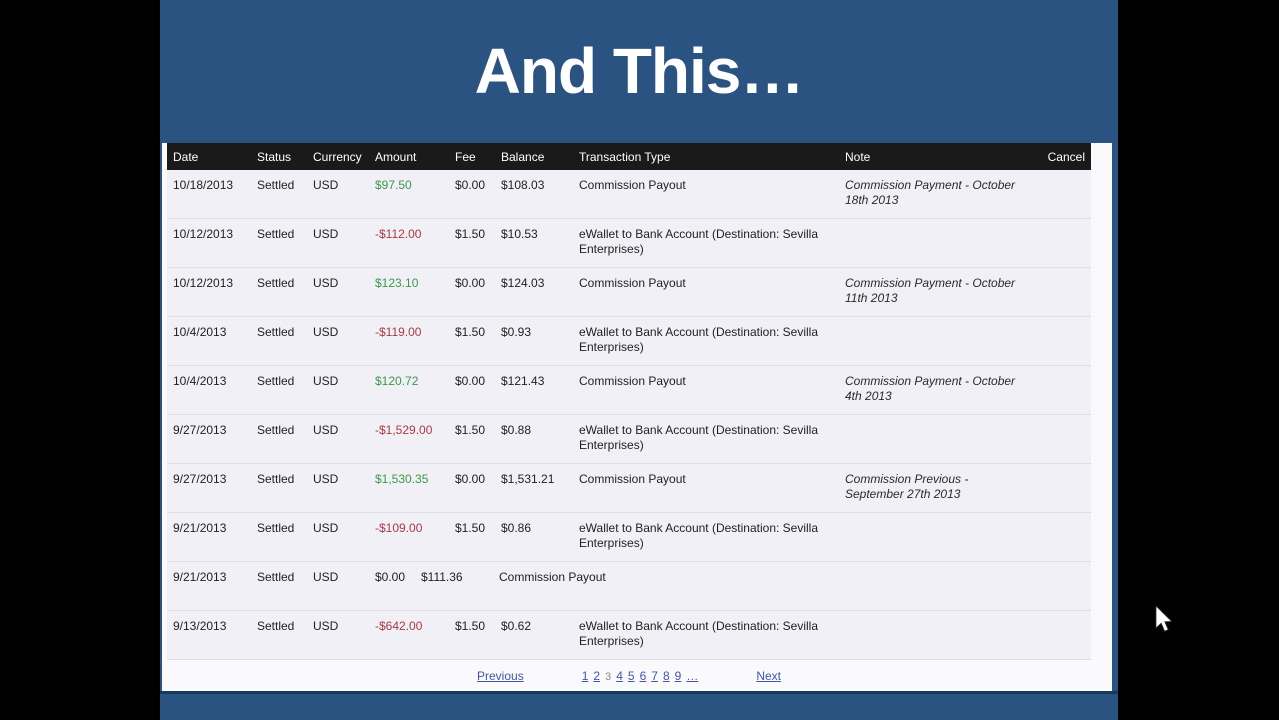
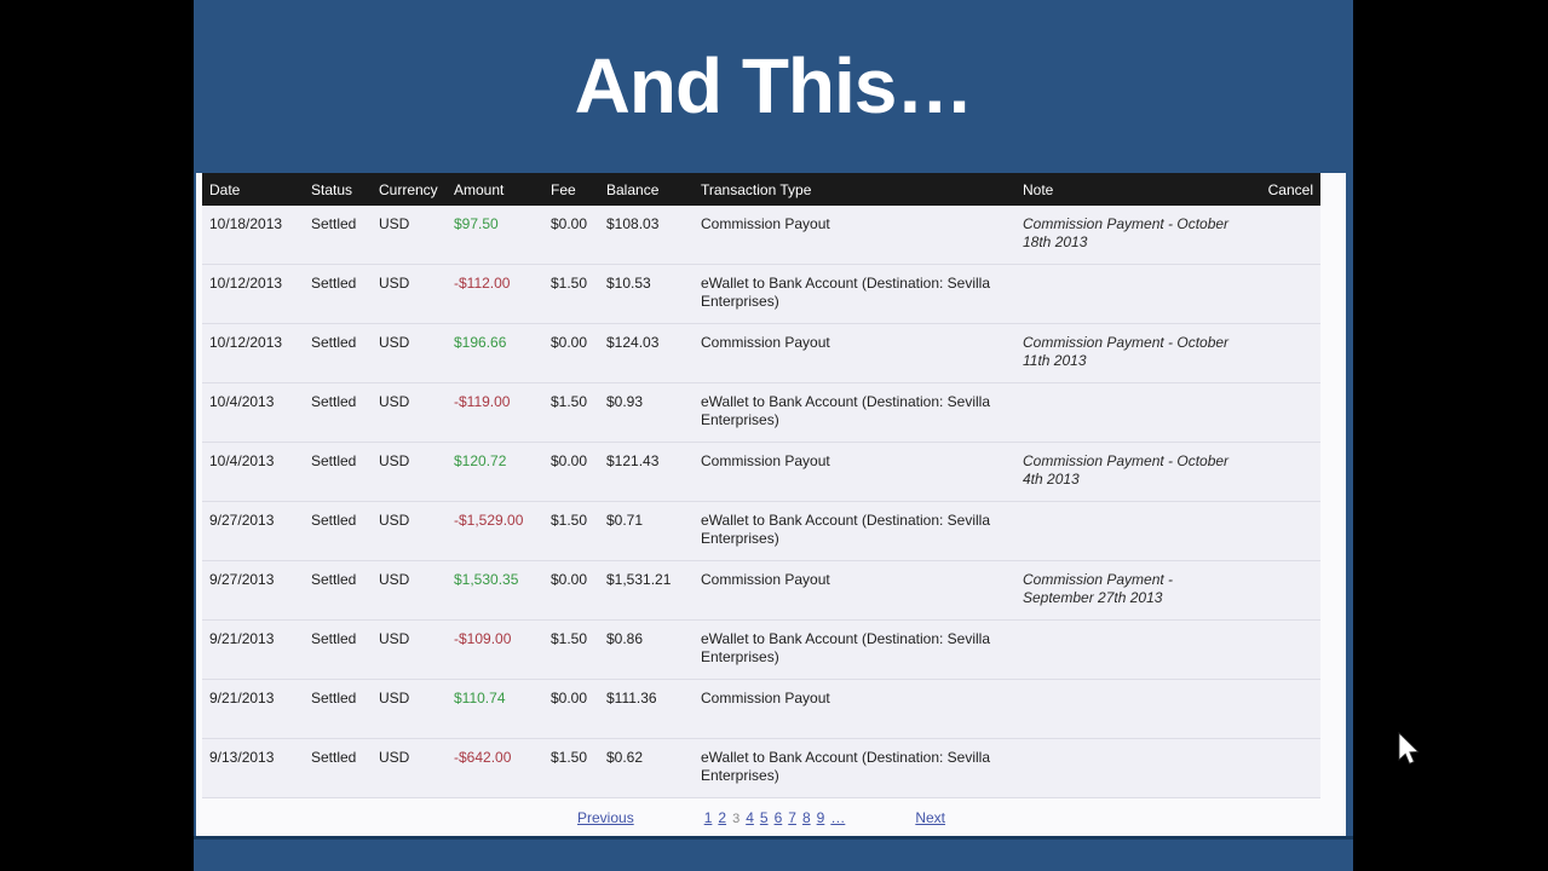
  And This…
  Date
  Status
  Currency
  Amount
  Fee
  Balance
  Transaction Type
  Note
  Cancel
  10/18/2013
  Settled
  USD
  $97.50
  $0.00
  $108.03
  Commission Payout
  Commission Payment - October 18th 2013
  10/12/2013
  Settled
  USD
  -$112.00
  $1.50
  $10.53
  eWallet to Bank Account (Destination: Sevilla Enterprises)
  10/12/2013
  Settled
  USD
- $123.10
+ $196.66
  $0.00
  $124.03
  Commission Payout
  Commission Payment - October 11th 2013
  10/4/2013
  Settled
  USD
  -$119.00
  $1.50
  $0.93
  eWallet to Bank Account (Destination: Sevilla Enterprises)
  10/4/2013
  Settled
  USD
  $120.72
  $0.00
  $121.43
  Commission Payout
  Commission Payment - October 4th 2013
  9/27/2013
  Settled
  USD
  -$1,529.00
  $1.50
- $0.88
+ $0.71
  eWallet to Bank Account (Destination: Sevilla Enterprises)
  9/27/2013
  Settled
  USD
  $1,530.35
  $0.00
  $1,531.21
  Commission Payout
- Commission Previous - September 27th 2013
+ Commission Payment - September 27th 2013
  9/21/2013
  Settled
  USD
  -$109.00
  $1.50
  $0.86
  eWallet to Bank Account (Destination: Sevilla Enterprises)
  9/21/2013
  Settled
  USD
+ $110.74
  $0.00
  $111.36
  Commission Payout
  9/13/2013
  Settled
  USD
  -$642.00
  $1.50
  $0.62
  eWallet to Bank Account (Destination: Sevilla Enterprises)
  Previous
  1
  2
  3
  4
  5
  6
  7
  8
  9
  …
  Next
